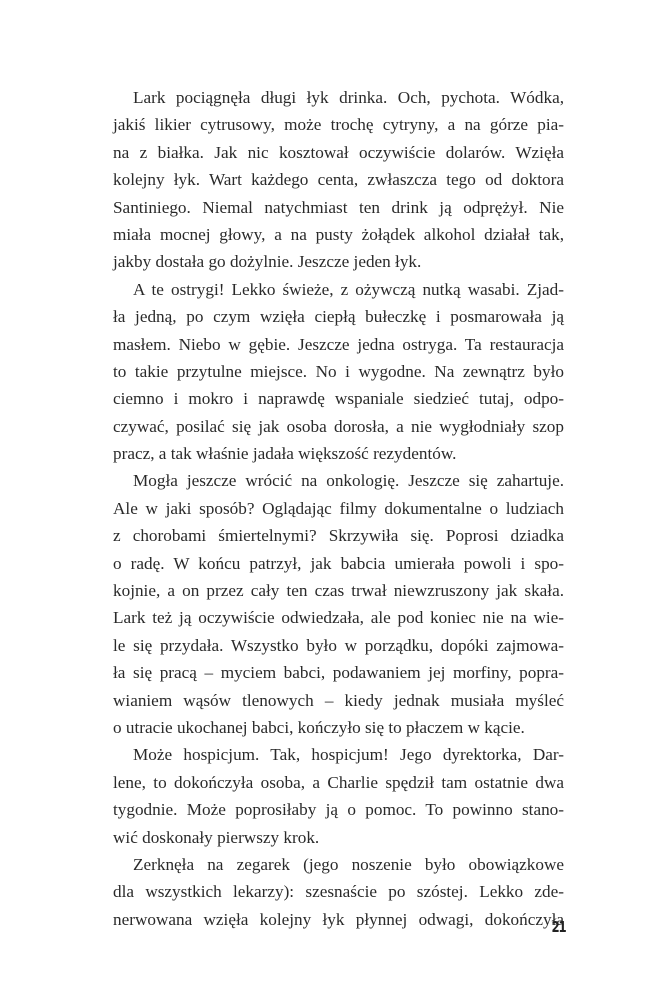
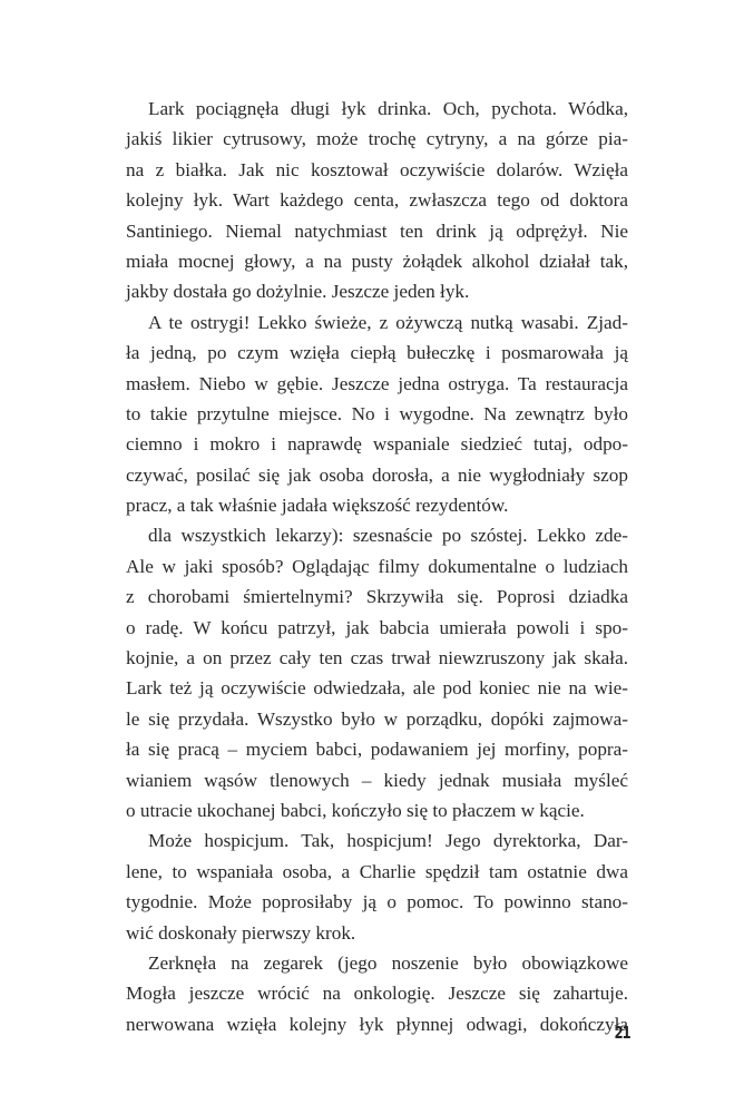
  Lark pociągnęła długi łyk drinka. Och, pychota. Wódka,
  jakiś likier cytrusowy, może trochę cytryny, a na górze pia-
  na z białka. Jak nic kosztował oczywiście dolarów. Wzięła
  kolejny łyk. Wart każdego centa, zwłaszcza tego od doktora
  Santiniego. Niemal natychmiast ten drink ją odprężył. Nie
  miała mocnej głowy, a na pusty żołądek alkohol działał tak,
  jakby dostała go dożylnie. Jeszcze jeden łyk.
  A te ostrygi! Lekko świeże, z ożywczą nutką wasabi. Zjad-
  ła jedną, po czym wzięła ciepłą bułeczkę i posmarowała ją
  masłem. Niebo w gębie. Jeszcze jedna ostryga. Ta restauracja
  to takie przytulne miejsce. No i wygodne. Na zewnątrz było
  ciemno i mokro i naprawdę wspaniale siedzieć tutaj, odpo-
  czywać, posilać się jak osoba dorosła, a nie wygłodniały szop
  pracz, a tak właśnie jadała większość rezydentów.
- Mogła jeszcze wrócić na onkologię. Jeszcze się zahartuje.
+ dla wszystkich lekarzy): szesnaście po szóstej. Lekko zde-
  Ale w jaki sposób? Oglądając filmy dokumentalne o ludziach
  z chorobami śmiertelnymi? Skrzywiła się. Poprosi dziadka
  o radę. W końcu patrzył, jak babcia umierała powoli i spo-
  kojnie, a on przez cały ten czas trwał niewzruszony jak skała.
  Lark też ją oczywiście odwiedzała, ale pod koniec nie na wie-
  le się przydała. Wszystko było w porządku, dopóki zajmowa-
  ła się pracą – myciem babci, podawaniem jej morfiny, popra-
  wianiem wąsów tlenowych – kiedy jednak musiała myśleć
  o utracie ukochanej babci, kończyło się to płaczem w kącie.
  Może hospicjum. Tak, hospicjum! Jego dyrektorka, Dar-
- lene, to dokończyła osoba, a Charlie spędził tam ostatnie dwa
+ lene, to wspaniała osoba, a Charlie spędził tam ostatnie dwa
  tygodnie. Może poprosiłaby ją o pomoc. To powinno stano-
  wić doskonały pierwszy krok.
  Zerknęła na zegarek (jego noszenie było obowiązkowe
- dla wszystkich lekarzy): szesnaście po szóstej. Lekko zde-
+ Mogła jeszcze wrócić na onkologię. Jeszcze się zahartuje.
  nerwowana wzięła kolejny łyk płynnej odwagi, dokończyła
  21
